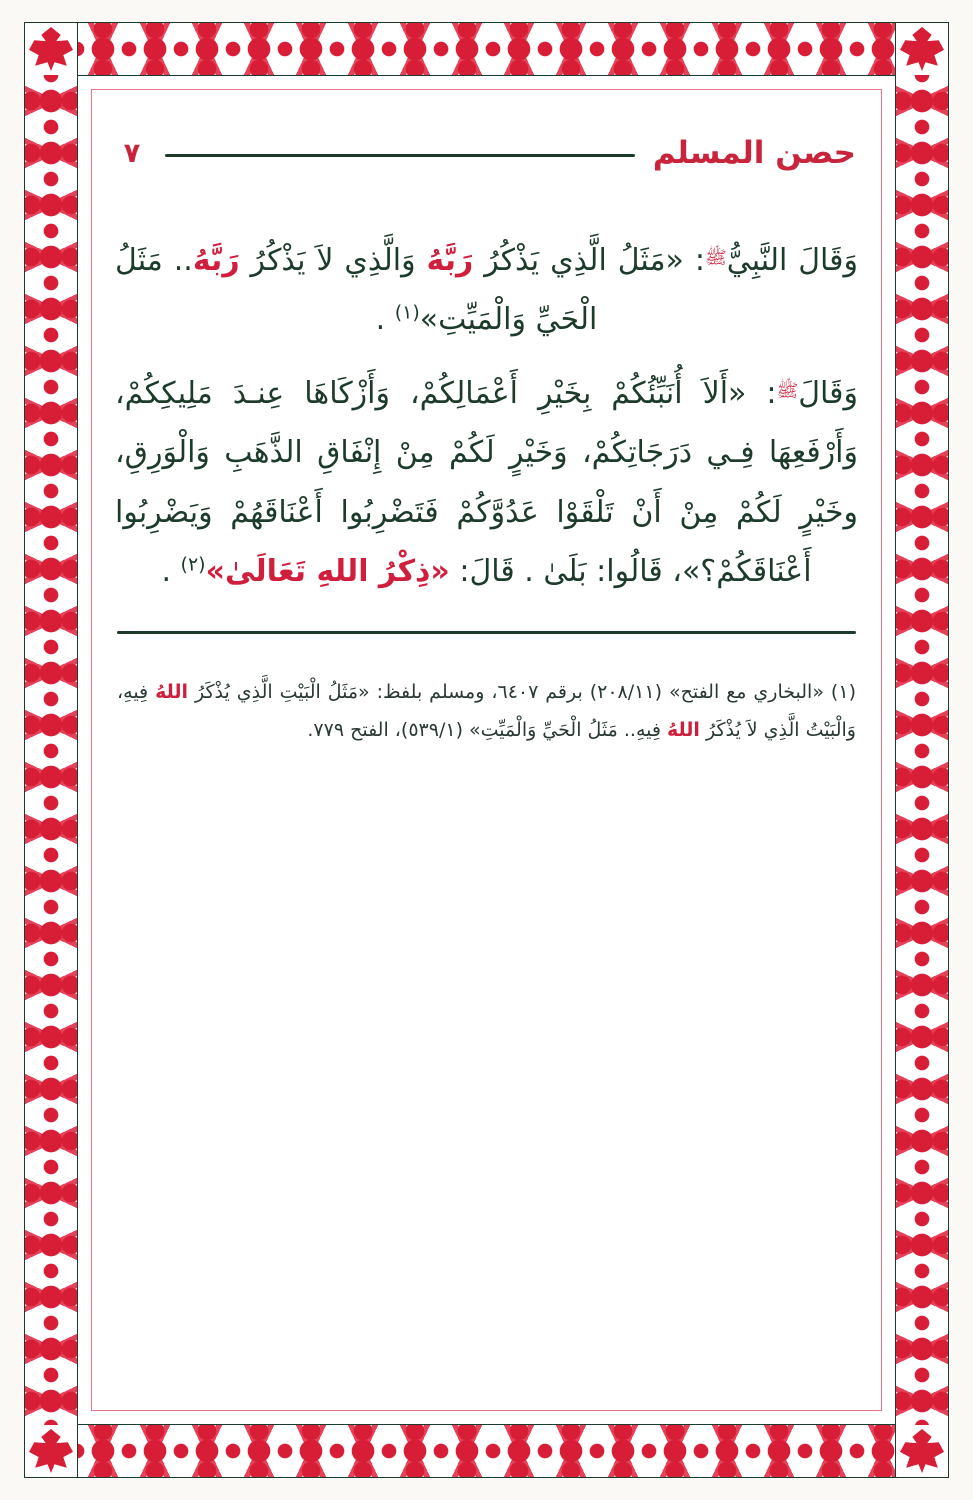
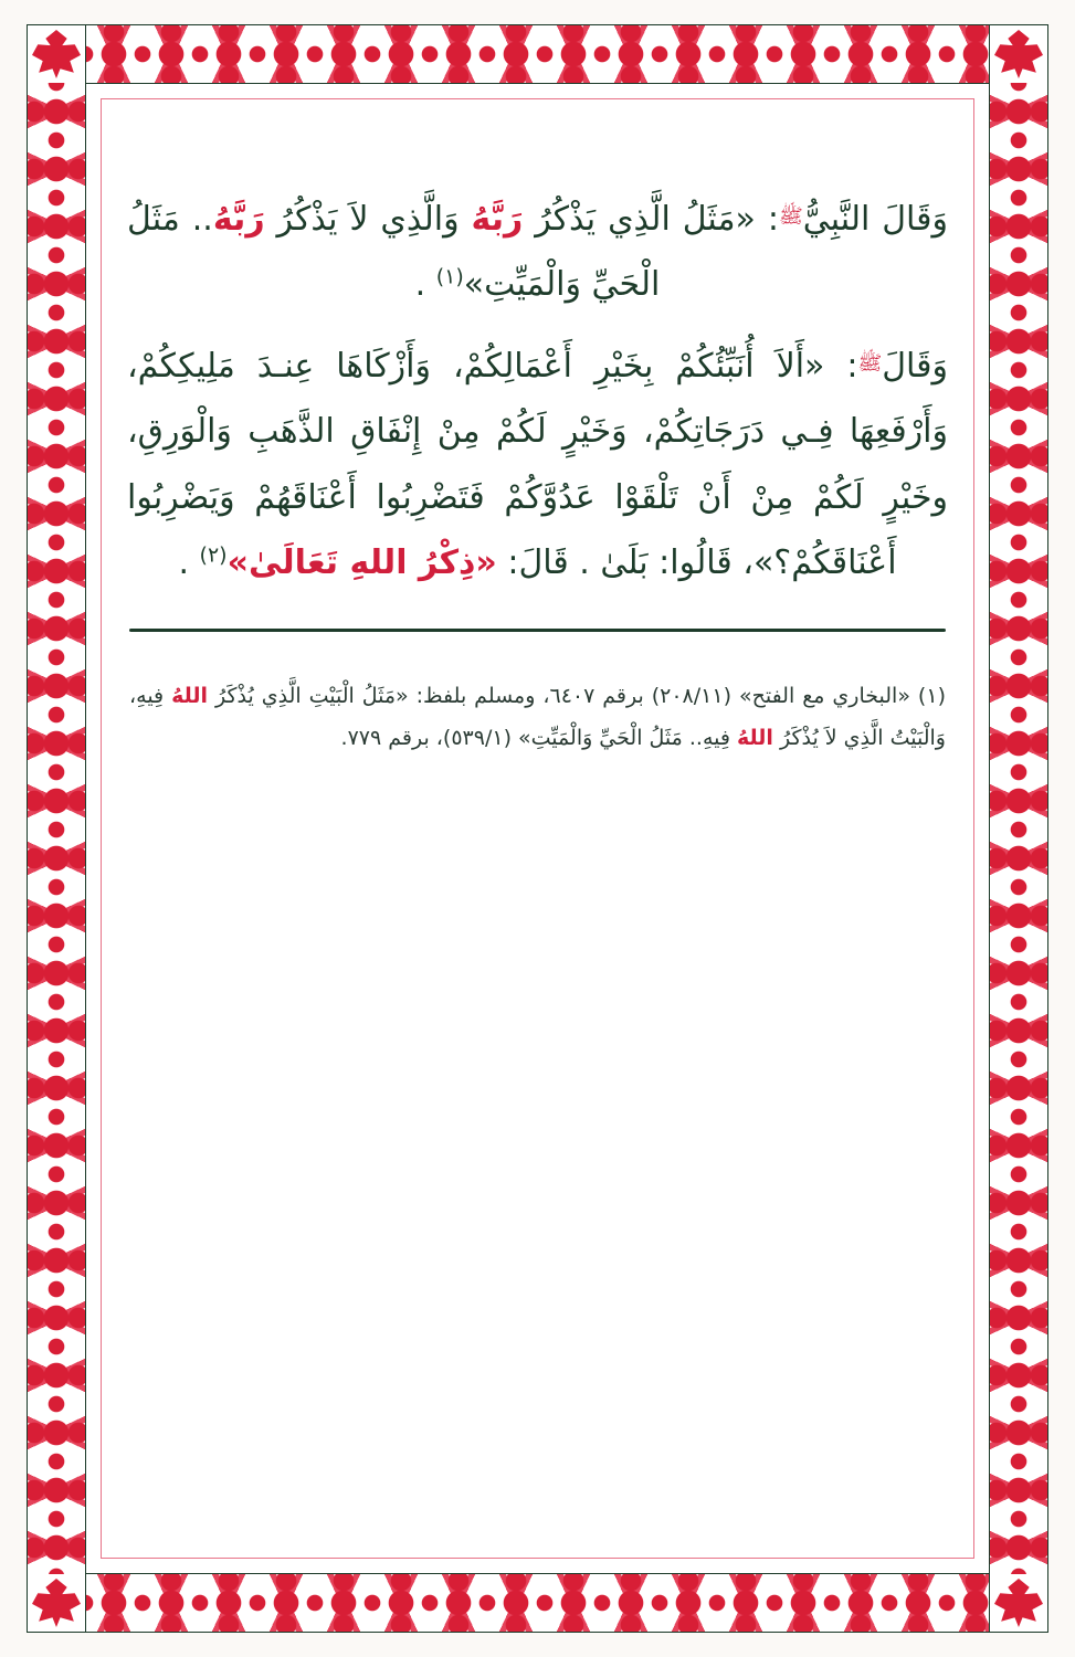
- حصن المسلم
- ٧
  وَقَالَ النَّبِيُّﷺ: «مَثَلُ الَّذِي يَذْكُرُ رَبَّهُ وَالَّذِي لاَ يَذْكُرُ رَبَّهُ.. مَثَلُ الْحَيِّ وَالْمَيِّتِ»(١) .
  وَقَالَﷺ: «أَلاَ أُنَبِّئُكُمْ بِخَيْرِ أَعْمَالِكُمْ، وَأَزْكَاهَا عِنـدَ مَلِيكِكُمْ، وَأَرْفَعِهَا فِـي دَرَجَاتِكُمْ، وَخَيْرٍ لَكُمْ مِنْ إِنْفَاقِ الذَّهَبِ وَالْوَرِقِ، وخَيْرٍ لَكُمْ مِنْ أَنْ تَلْقَوْا عَدُوَّكُمْ فَتَضْرِبُوا أَعْنَاقَهُمْ وَيَضْرِبُوا أَعْنَاقَكُمْ؟»، قَالُوا: بَلَىٰ . قَالَ: «ذِكْرُ اللهِ تَعَالَىٰ»(٢) .
- (١) «البخاري مع الفتح» (٢٠٨/١١) برقم ٦٤٠٧، ومسلم بلفظ: «مَثَلُ الْبَيْتِ الَّذِي يُذْكَرُ اللهُ فِيهِ، وَالْبَيْتُ الَّذِي لاَ يُذْكَرُ اللهُ فِيهِ.. مَثَلُ الْحَيِّ وَالْمَيِّتِ» (٥٣٩/١)، الفتح ٧٧٩.
+ (١) «البخاري مع الفتح» (٢٠٨/١١) برقم ٦٤٠٧، ومسلم بلفظ: «مَثَلُ الْبَيْتِ الَّذِي يُذْكَرُ اللهُ فِيهِ، وَالْبَيْتُ الَّذِي لاَ يُذْكَرُ اللهُ فِيهِ.. مَثَلُ الْحَيِّ وَالْمَيِّتِ» (٥٣٩/١)، برقم ٧٧٩.
